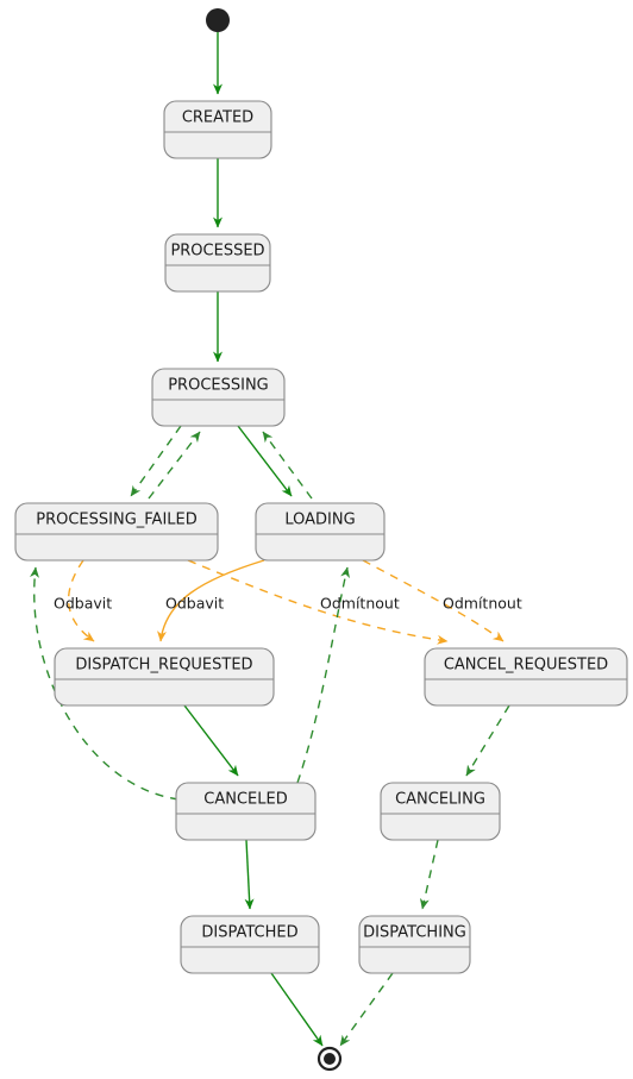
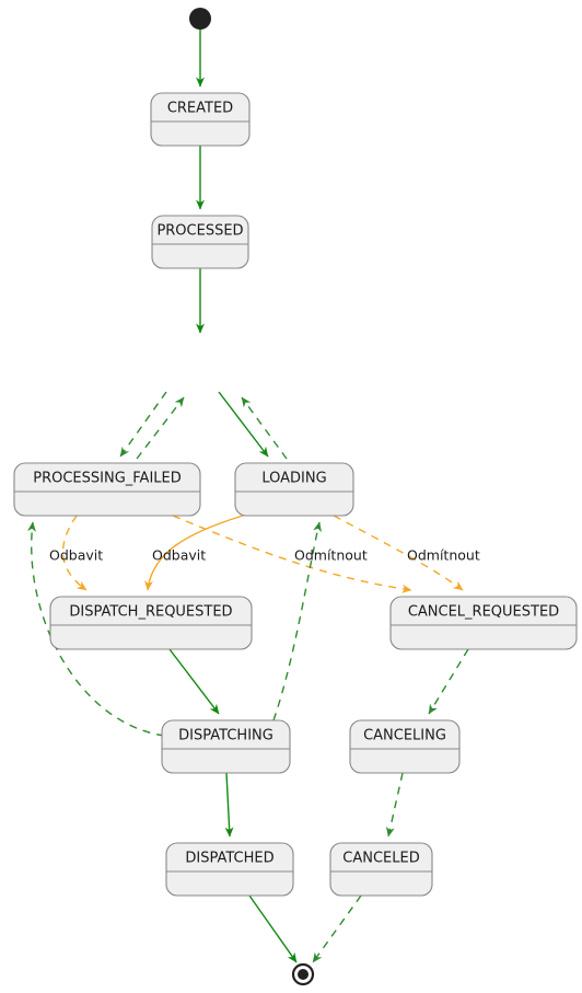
  CREATED
  PROCESSED
- PROCESSING
  PROCESSING_FAILED
  LOADING
  DISPATCH_REQUESTED
  CANCEL_REQUESTED
- CANCELED
+ DISPATCHING
  CANCELING
  DISPATCHED
- DISPATCHING
+ CANCELED
  Odbavit
  Odbavit
  Odmítnout
  Odmítnout
